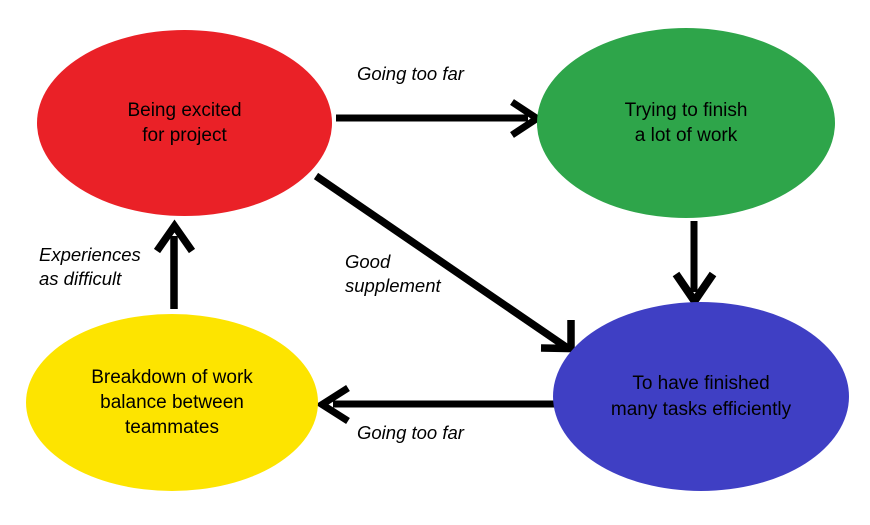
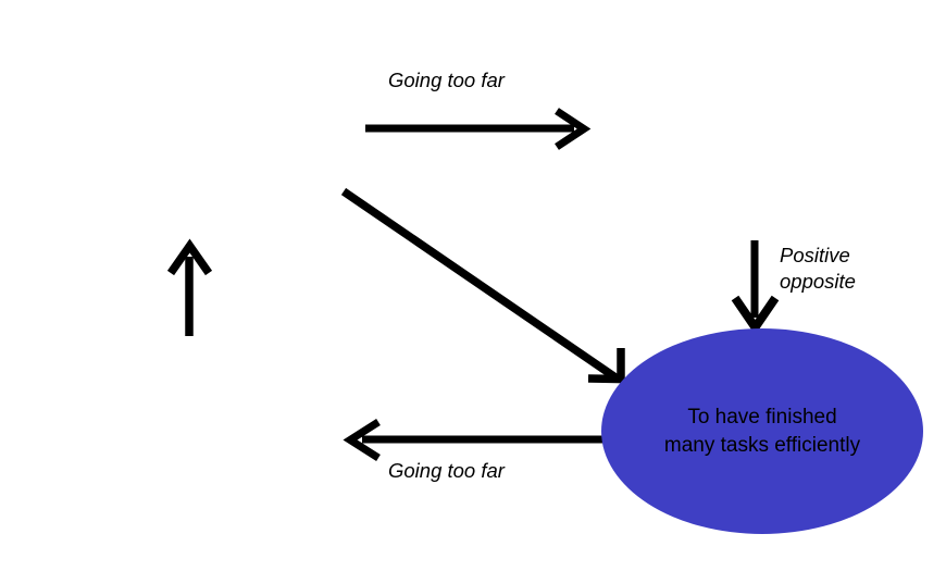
- Being excited
- for project
- Trying to finish
- a lot of work
  To have finished
  many tasks efficiently
- Breakdown of work
- balance between
- teammates
  Going too far
+ Positive
+ opposite
  Going too far
- Experiences
- as difficult
- Good
- supplement
